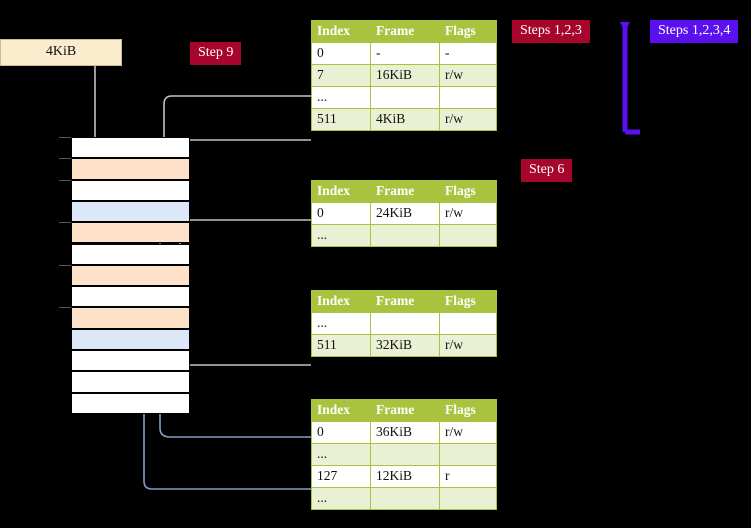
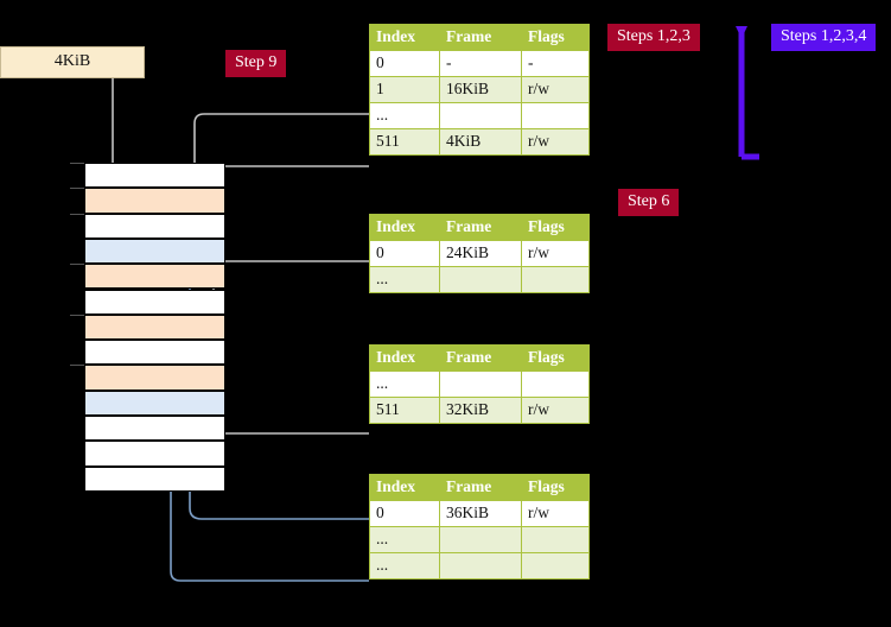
  4KiB
  Step 9
  Steps 1,2,3
  Steps 1,2,3,4
  Step 6
  Index	Frame	Flags
  0	-	-
- 7	16KiB	r/w
+ 1	16KiB	r/w
  ...
  511	4KiB	r/w
  Index	Frame	Flags
  0	24KiB	r/w
  ...
  Index	Frame	Flags
  ...
  511	32KiB	r/w
  Index	Frame	Flags
  0	36KiB	r/w
  ...
- 127	12KiB	r
  ...
